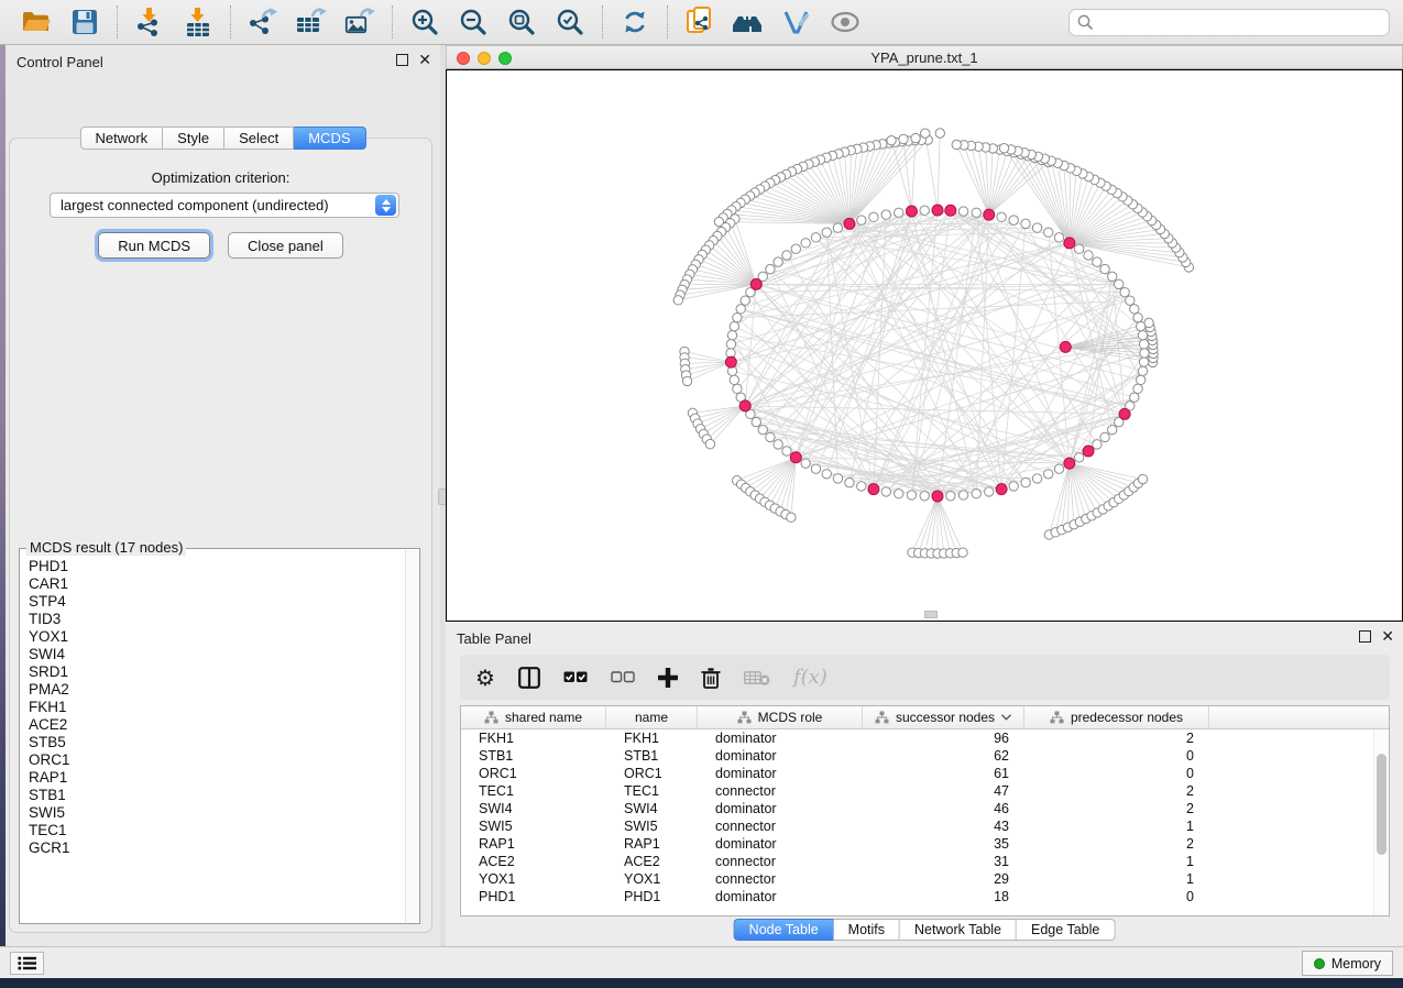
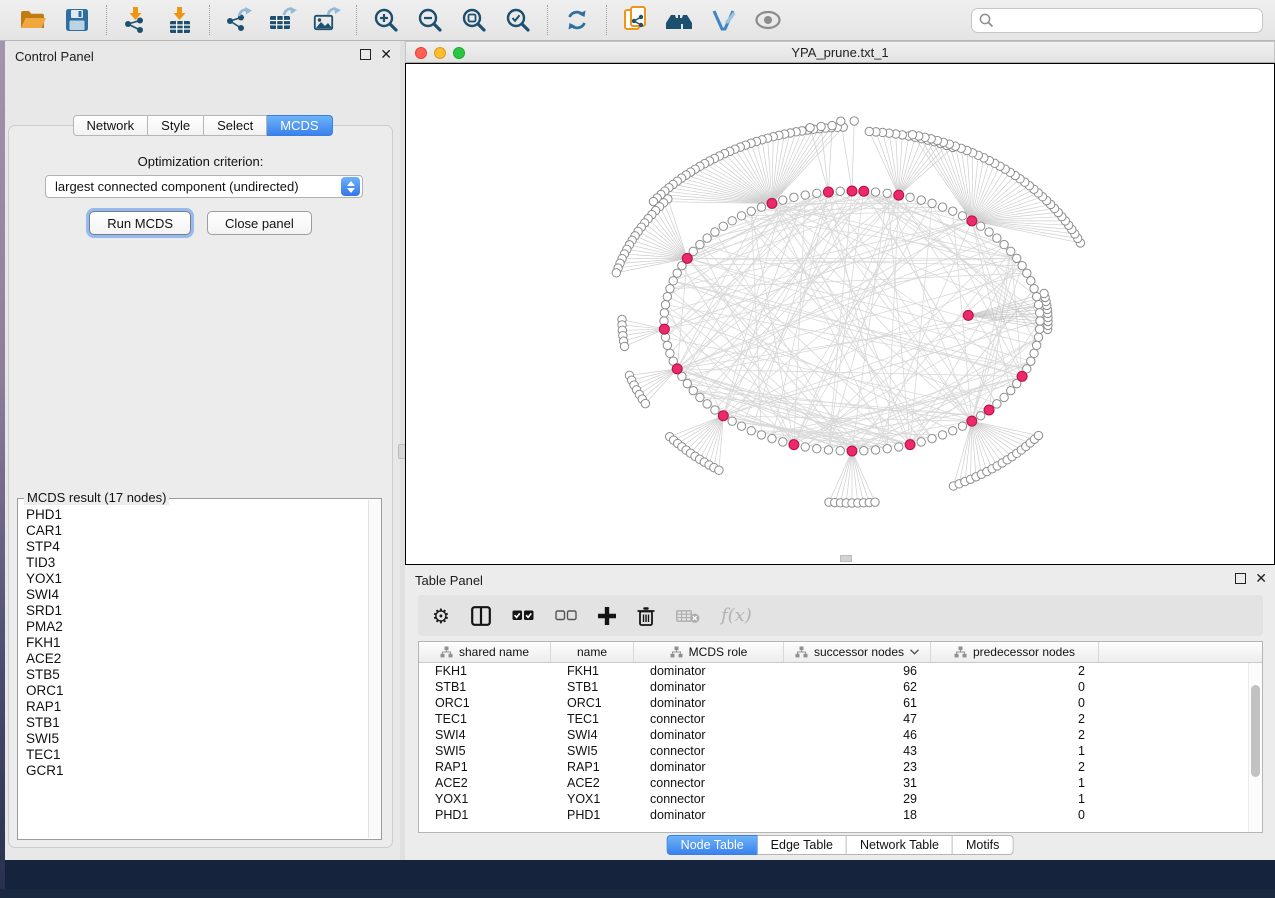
  Control Panel
  ✕
  Network
  Style
  Select
  MCDS
  Optimization criterion:
  largest connected component (undirected)
  Run MCDS
  Close panel
  MCDS result (17 nodes)
  PHD1
  CAR1
  STP4
  TID3
  YOX1
  SWI4
  SRD1
  PMA2
  FKH1
  ACE2
  STB5
  ORC1
  RAP1
  STB1
  SWI5
  TEC1
  GCR1
  YPA_prune.txt_1
  Table Panel
  ✕
  ⚙
  f(x)
  shared name
  name
  MCDS role
  successor nodes
  predecessor nodes
  FKH1
  FKH1
  dominator
  96
  2
  STB1
  STB1
  dominator
  62
  0
  ORC1
  ORC1
  dominator
  61
  0
  TEC1
  TEC1
  connector
  47
  2
  SWI4
  SWI4
  dominator
  46
  2
  SWI5
  SWI5
  connector
  43
  1
  RAP1
  RAP1
  dominator
- 35
+ 23
  2
  ACE2
  ACE2
  connector
  31
  1
  YOX1
  YOX1
  connector
  29
  1
  PHD1
  PHD1
  dominator
  18
  0
  Node Table
- Motifs
+ Edge Table
  Network Table
- Edge Table
+ Motifs
- Memory
